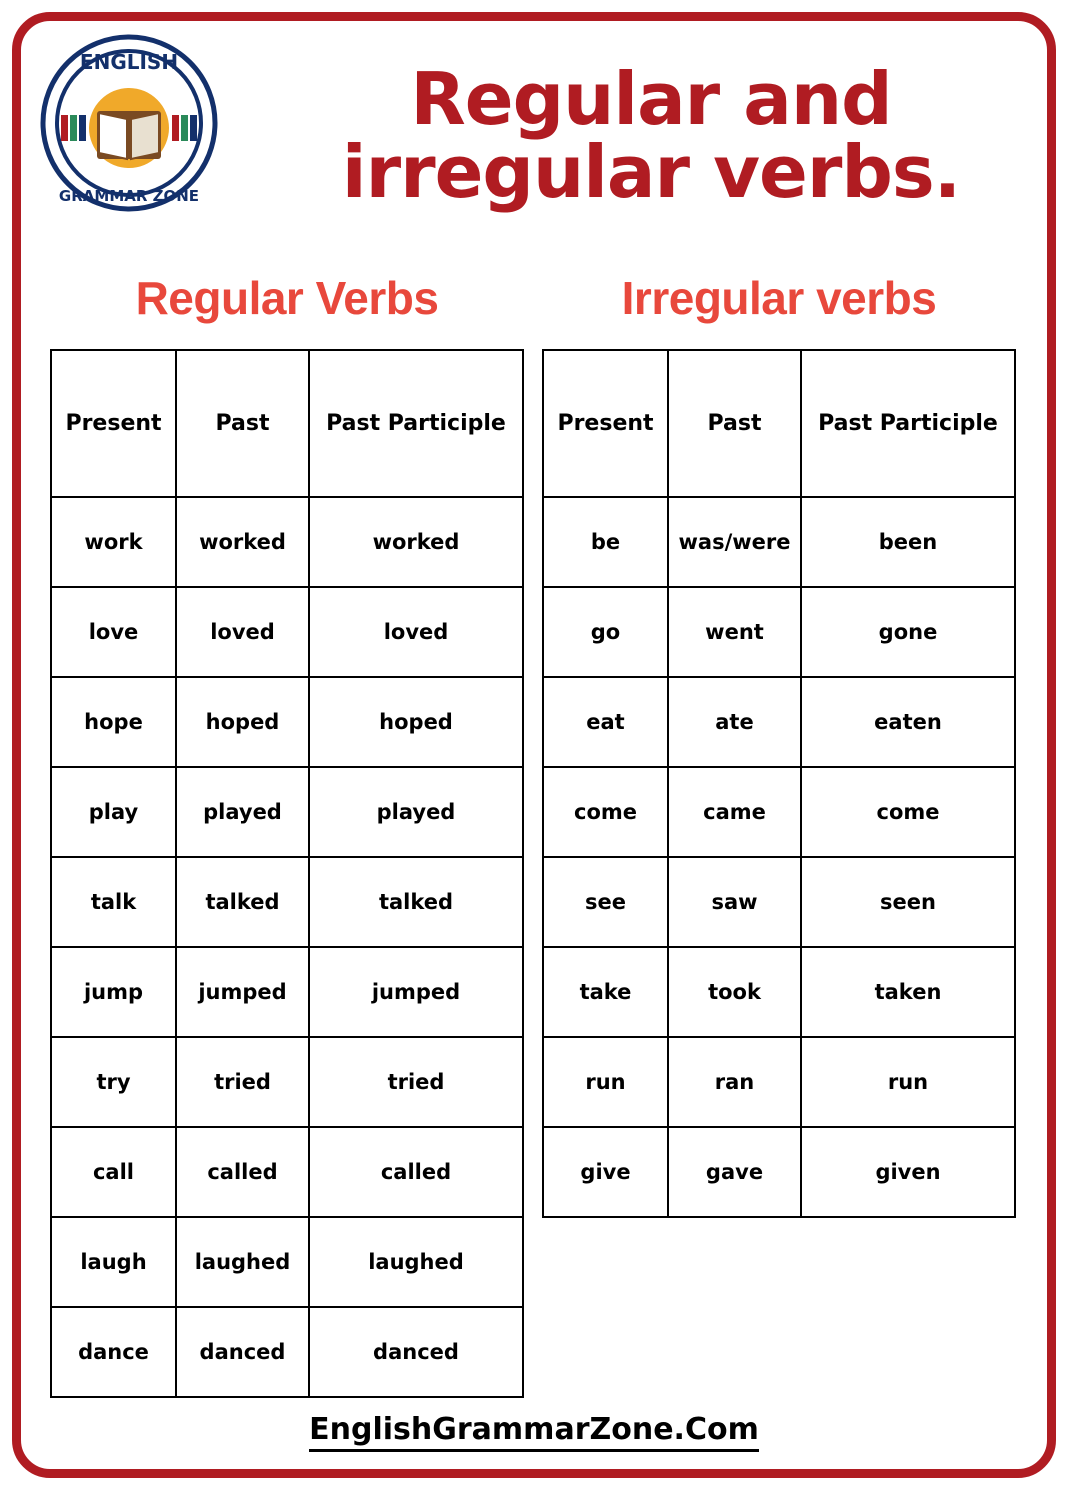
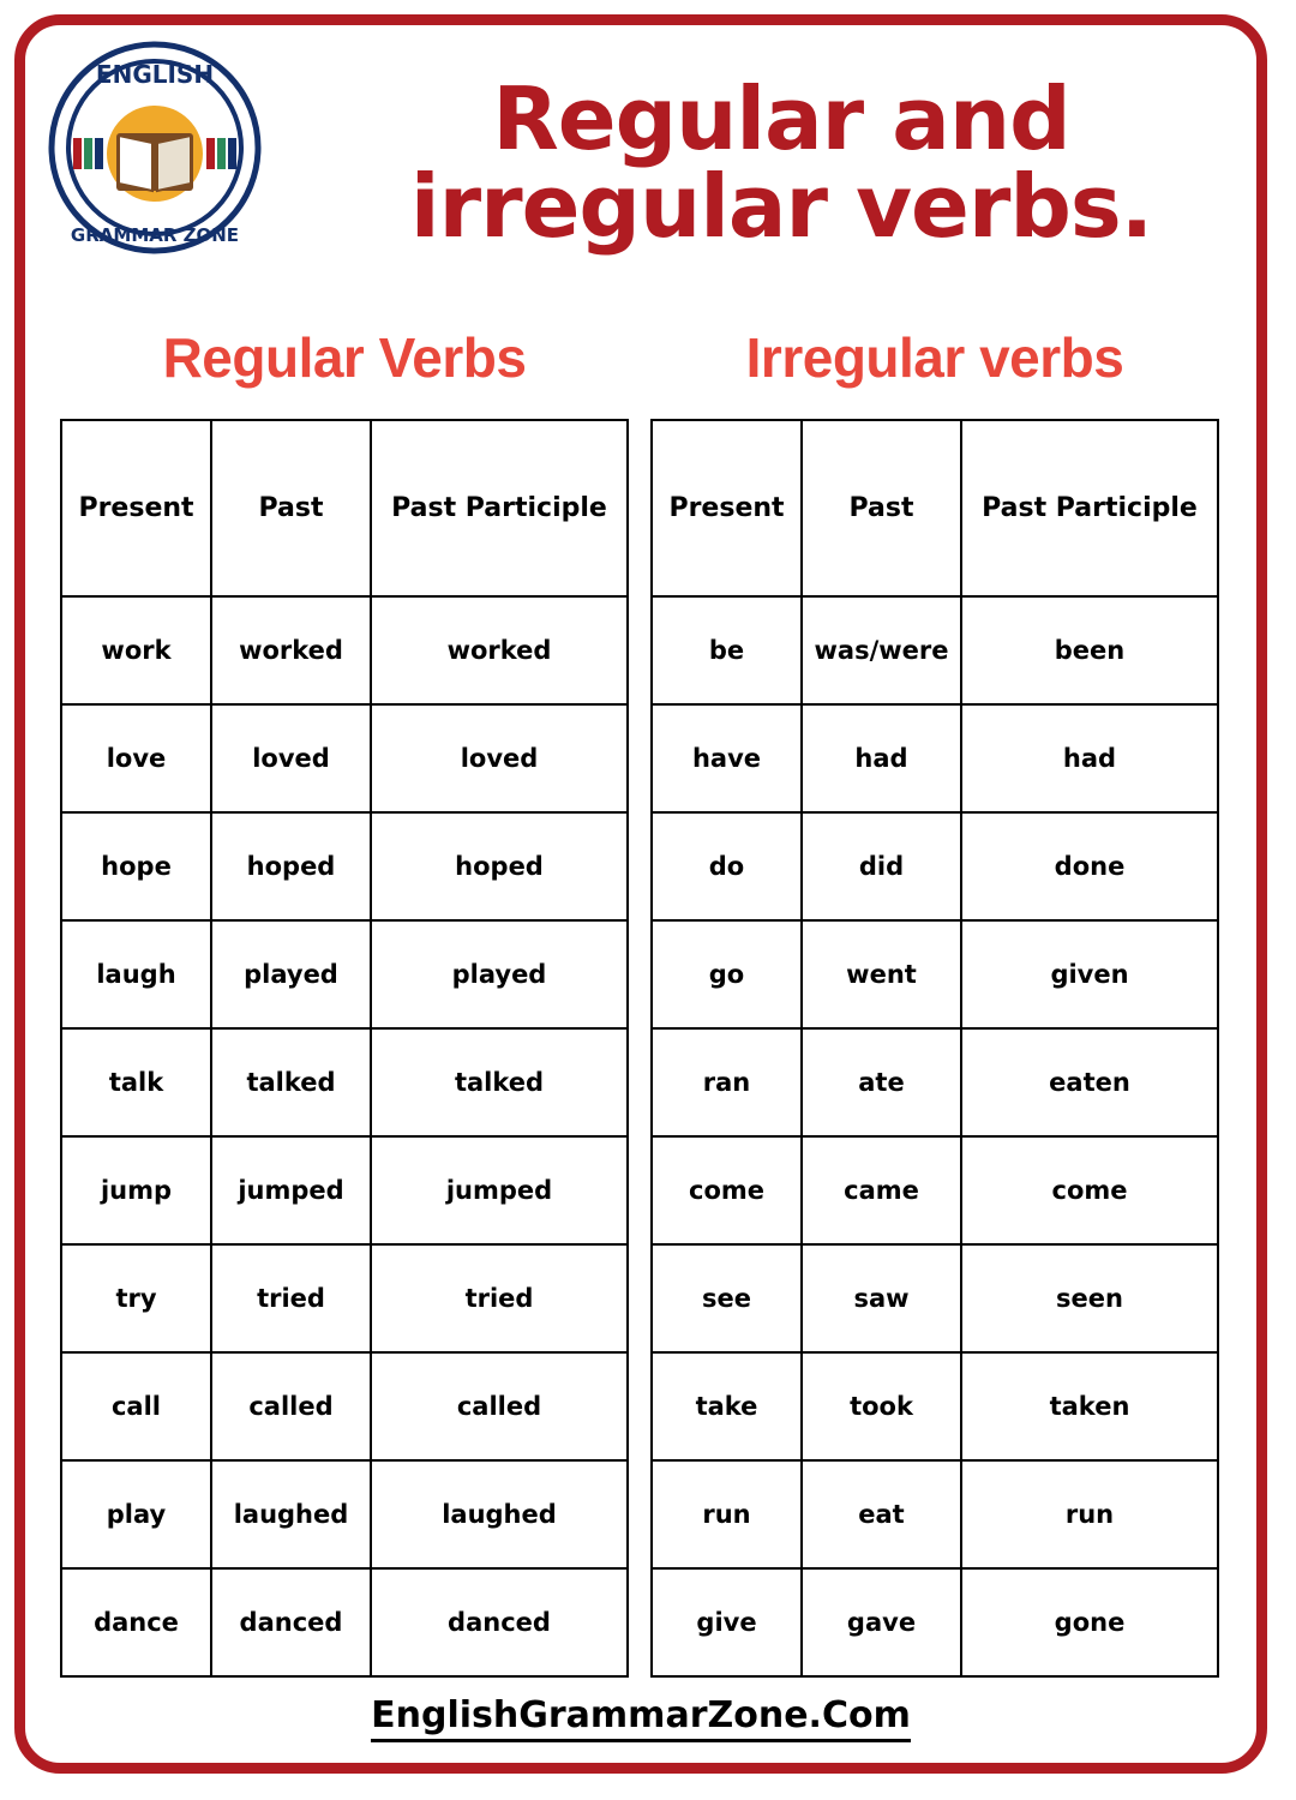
  ENGLISH
  GRAMMAR ZONE
  Regular and
  irregular verbs.
  Regular Verbs
  Present	Past	Past Participle
  work	worked	worked
  love	loved	loved
  hope	hoped	hoped
- play	played	played
+ laugh	played	played
  talk	talked	talked
  jump	jumped	jumped
  try	tried	tried
  call	called	called
- laugh	laughed	laughed
+ play	laughed	laughed
  dance	danced	danced
  Irregular verbs
  Present	Past	Past Participle
  be	was/were	been
+ have	had	had
+ do	did	done
- go	went	gone
+ go	went	given
- eat	ate	eaten
+ ran	ate	eaten
  come	came	come
  see	saw	seen
  take	took	taken
- run	ran	run
+ run	eat	run
- give	gave	given
+ give	gave	gone
  EnglishGrammarZone.Com
